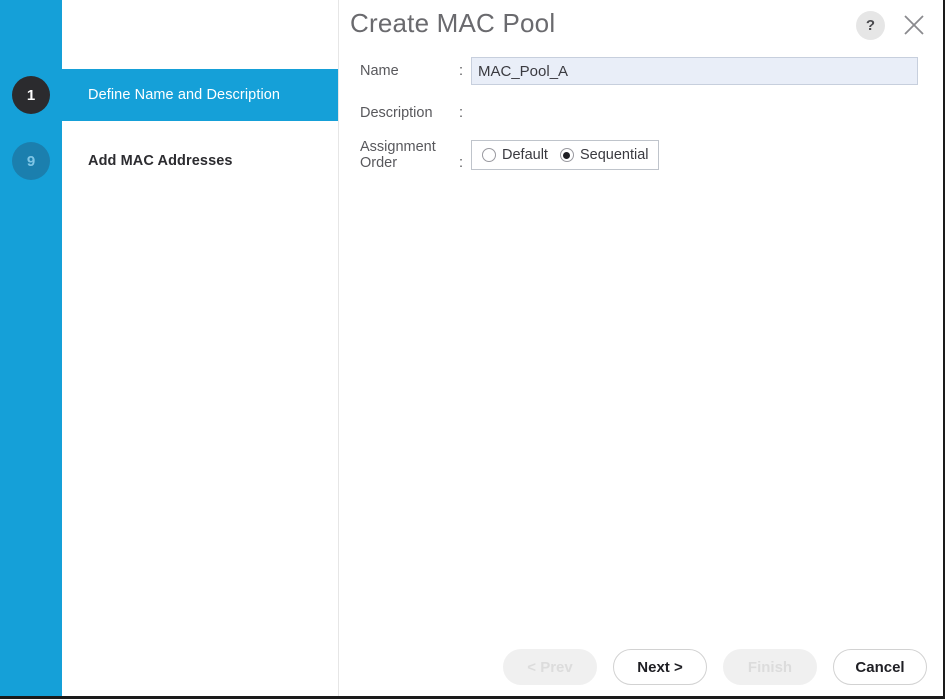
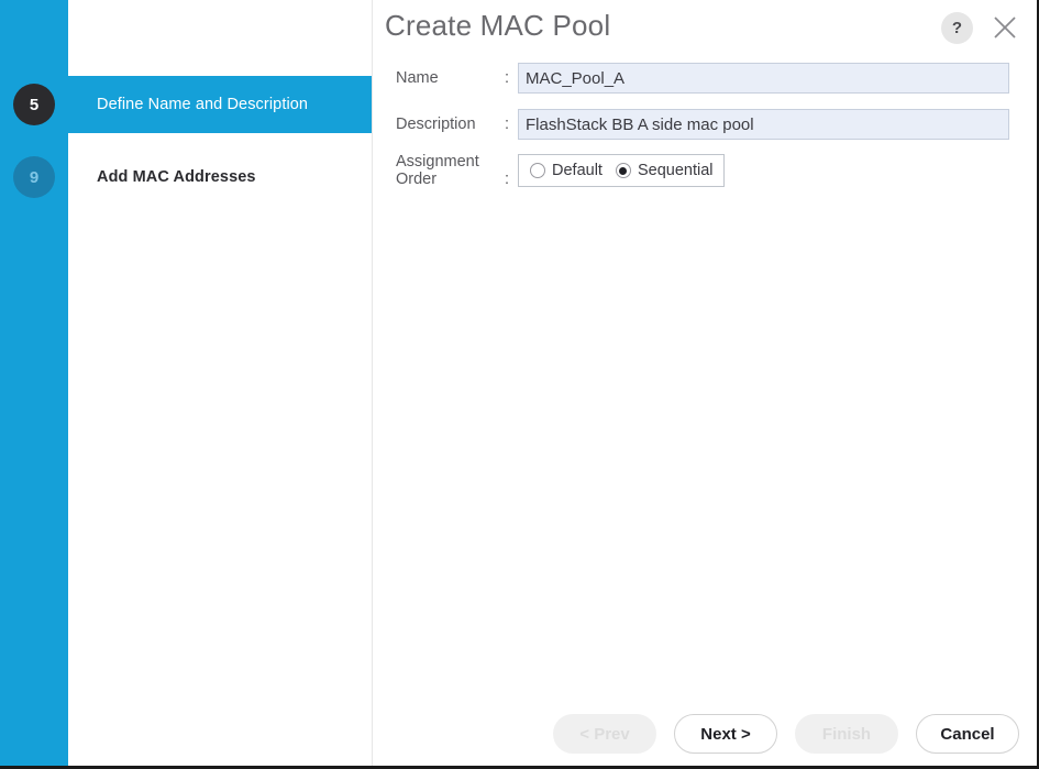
- 1
+ 5
  9
  Define Name and Description
  Add MAC Addresses
  Create MAC Pool
  ?
  Name
  :
  MAC_Pool_A
  Description
  :
+ FlashStack BB A side mac pool
  Assignment Order
  :
  Default
  Sequential
  Next >
  Cancel
